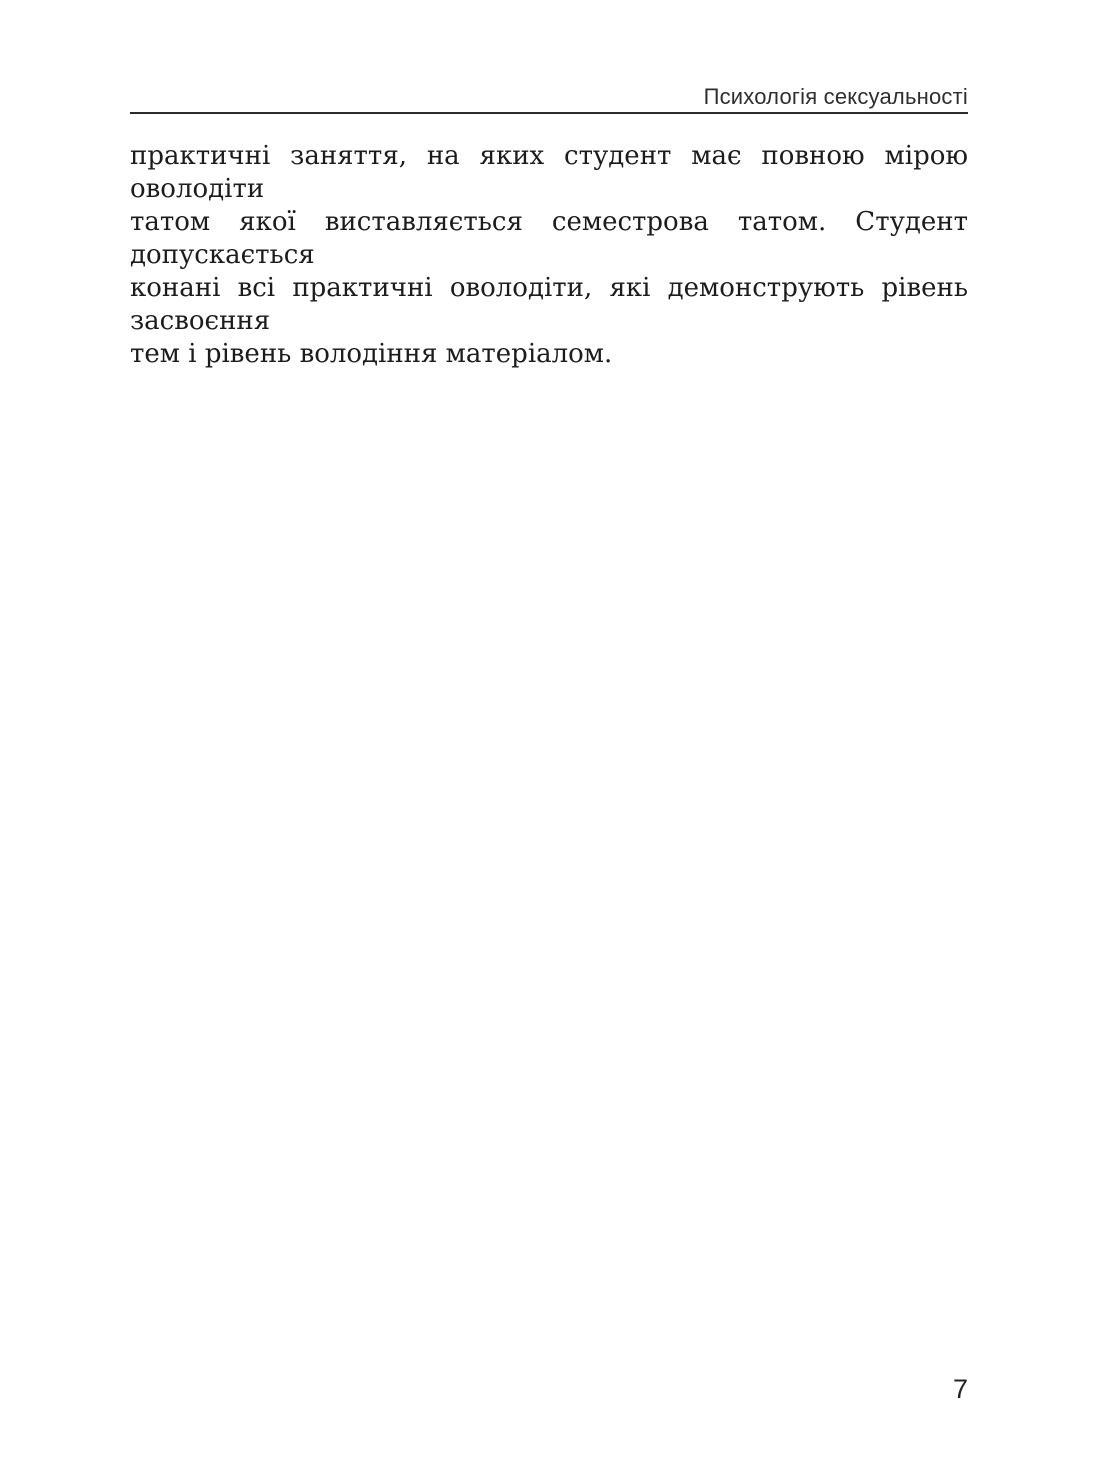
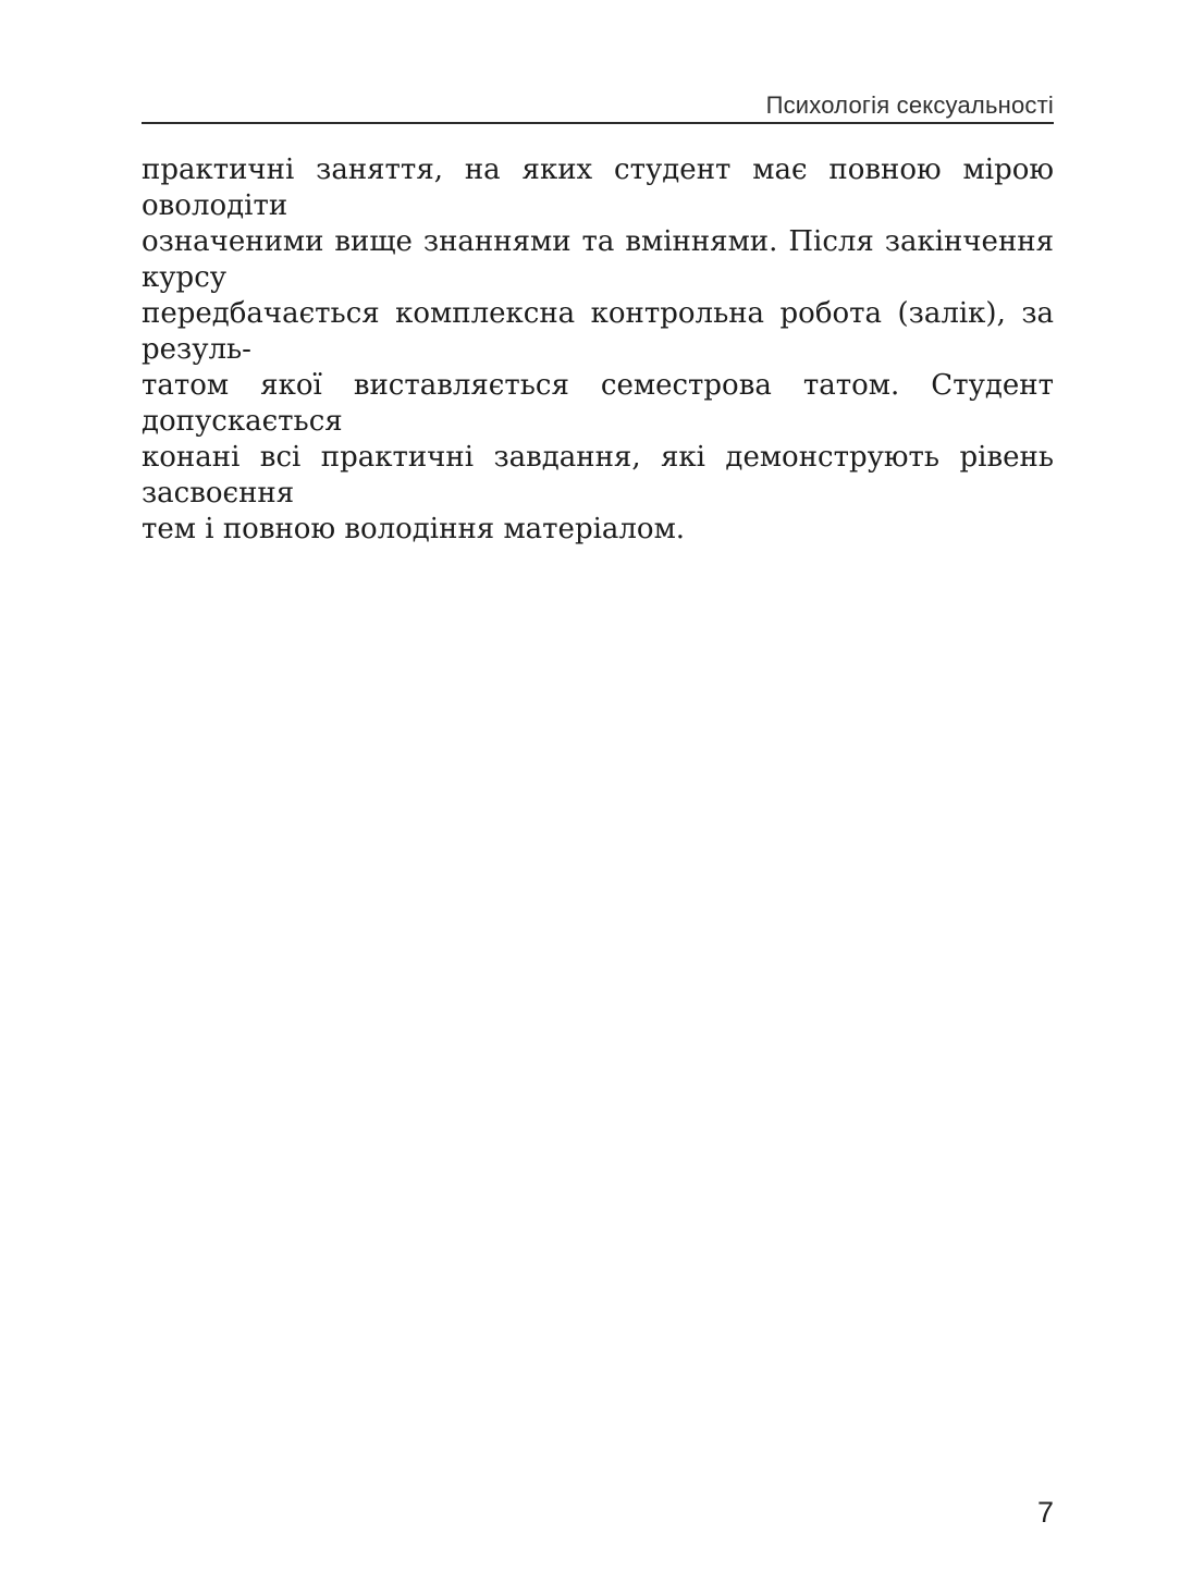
  Психологія сексуальності
  практичні заняття, на яких студент має повною мірою оволодіти
+ означеними вище знаннями та вміннями. Після закінчення курсу
+ передбачається комплексна контрольна робота (залік), за резуль-
  татом якої виставляється семестрова татом. Студент допускається
- конані всі практичні оволодіти, які демонструють рівень засвоєння
+ конані всі практичні завдання, які демонструють рівень засвоєння
- тем і рівень володіння матеріалом.
+ тем і повною володіння матеріалом.
  7
